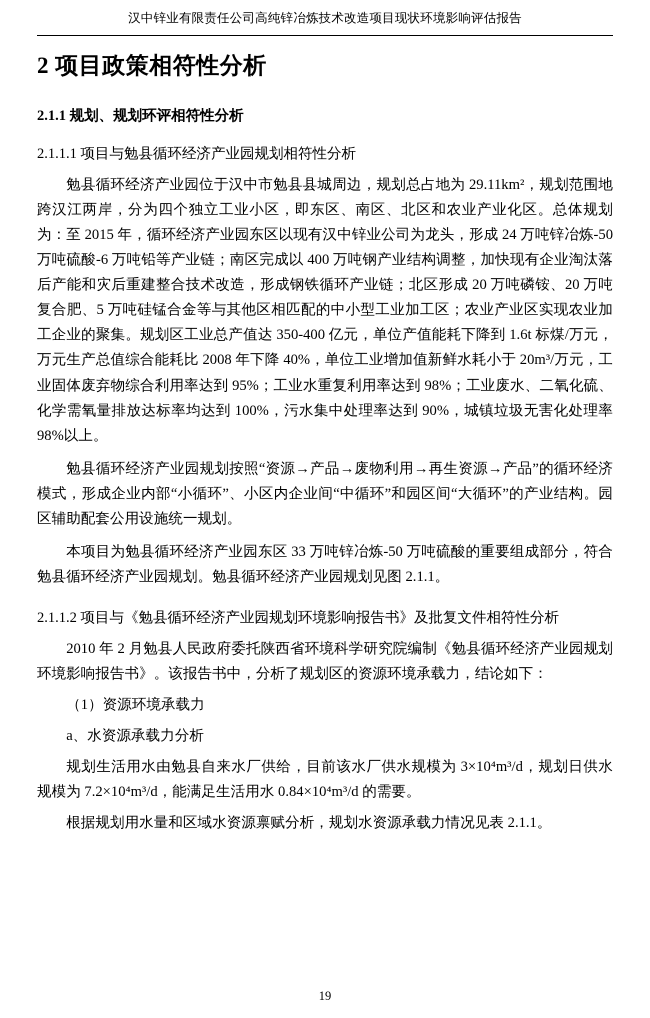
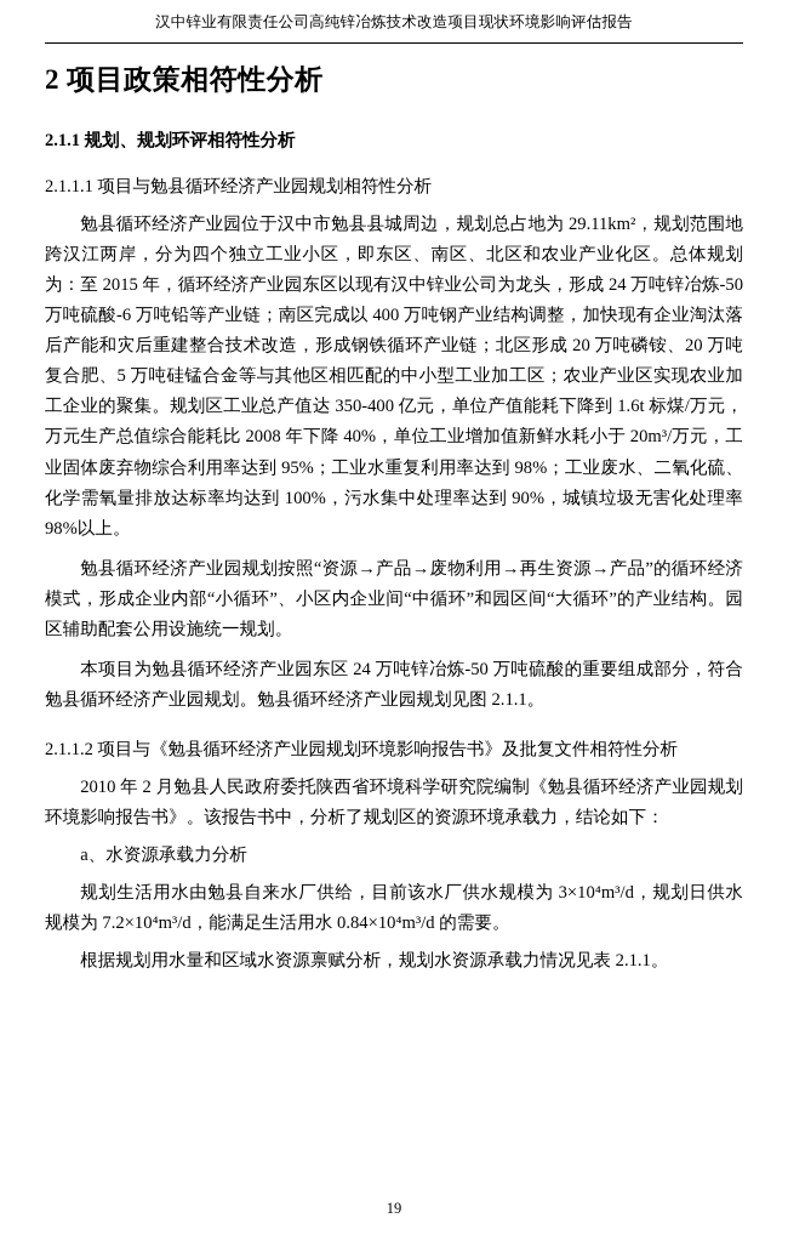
  汉中锌业有限责任公司高纯锌冶炼技术改造项目现状环境影响评估报告
  2 项目政策相符性分析
  2.1.1 规划、规划环评相符性分析
  2.1.1.1 项目与勉县循环经济产业园规划相符性分析
  勉县循环经济产业园位于汉中市勉县县城周边，规划总占地为 29.11km²，规划范围地跨汉江两岸，分为四个独立工业小区，即东区、南区、北区和农业产业化区。总体规划为：至 2015 年，循环经济产业园东区以现有汉中锌业公司为龙头，形成 24 万吨锌冶炼-50 万吨硫酸-6 万吨铅等产业链；南区完成以 400 万吨钢产业结构调整，加快现有企业淘汰落后产能和灾后重建整合技术改造，形成钢铁循环产业链；北区形成 20 万吨磷铵、20 万吨复合肥、5 万吨硅锰合金等与其他区相匹配的中小型工业加工区；农业产业区实现农业加工企业的聚集。规划区工业总产值达 350-400 亿元，单位产值能耗下降到 1.6t 标煤/万元，万元生产总值综合能耗比 2008 年下降 40%，单位工业增加值新鲜水耗小于 20m³/万元，工业固体废弃物综合利用率达到 95%；工业水重复利用率达到 98%；工业废水、二氧化硫、化学需氧量排放达标率均达到 100%，污水集中处理率达到 90%，城镇垃圾无害化处理率 98%以上。
  勉县循环经济产业园规划按照“资源→产品→废物利用→再生资源→产品”的循环经济模式，形成企业内部“小循环”、小区内企业间“中循环”和园区间“大循环”的产业结构。园区辅助配套公用设施统一规划。
- 本项目为勉县循环经济产业园东区 33 万吨锌冶炼-50 万吨硫酸的重要组成部分，符合勉县循环经济产业园规划。勉县循环经济产业园规划见图 2.1.1。
+ 本项目为勉县循环经济产业园东区 24 万吨锌冶炼-50 万吨硫酸的重要组成部分，符合勉县循环经济产业园规划。勉县循环经济产业园规划见图 2.1.1。
  2.1.1.2 项目与《勉县循环经济产业园规划环境影响报告书》及批复文件相符性分析
  2010 年 2 月勉县人民政府委托陕西省环境科学研究院编制《勉县循环经济产业园规划环境影响报告书》。该报告书中，分析了规划区的资源环境承载力，结论如下：
- （1）资源环境承载力
  a、水资源承载力分析
  规划生活用水由勉县自来水厂供给，目前该水厂供水规模为 3×10⁴m³/d，规划日供水规模为 7.2×10⁴m³/d，能满足生活用水 0.84×10⁴m³/d 的需要。
  根据规划用水量和区域水资源禀赋分析，规划水资源承载力情况见表 2.1.1。
  19
